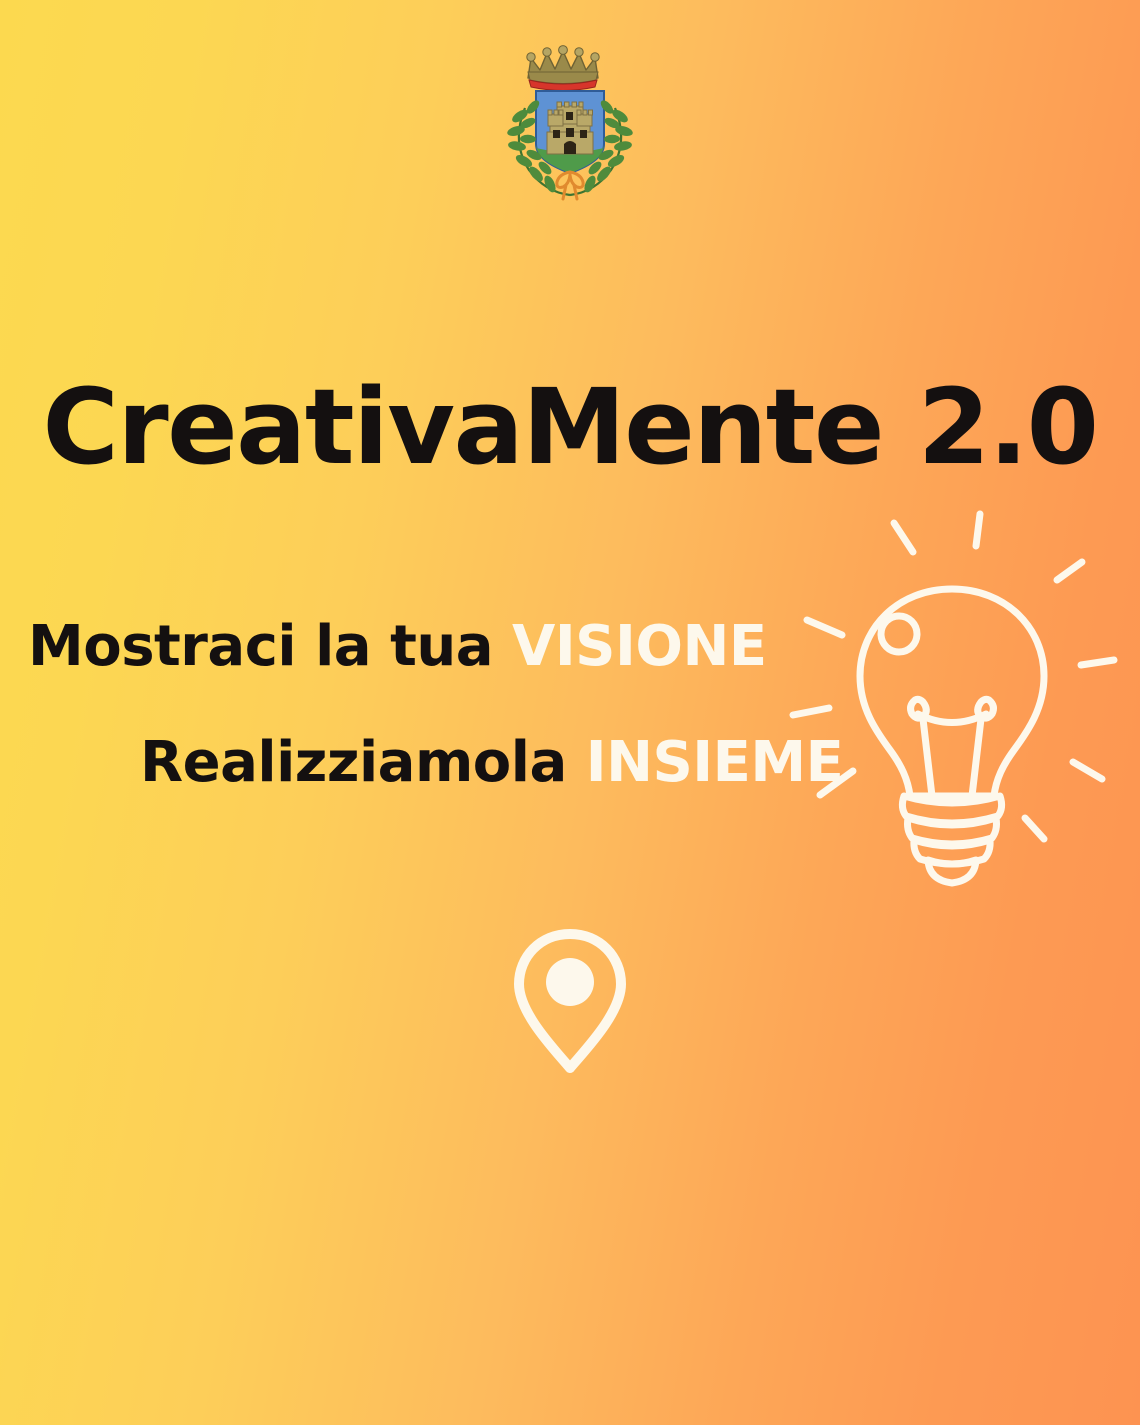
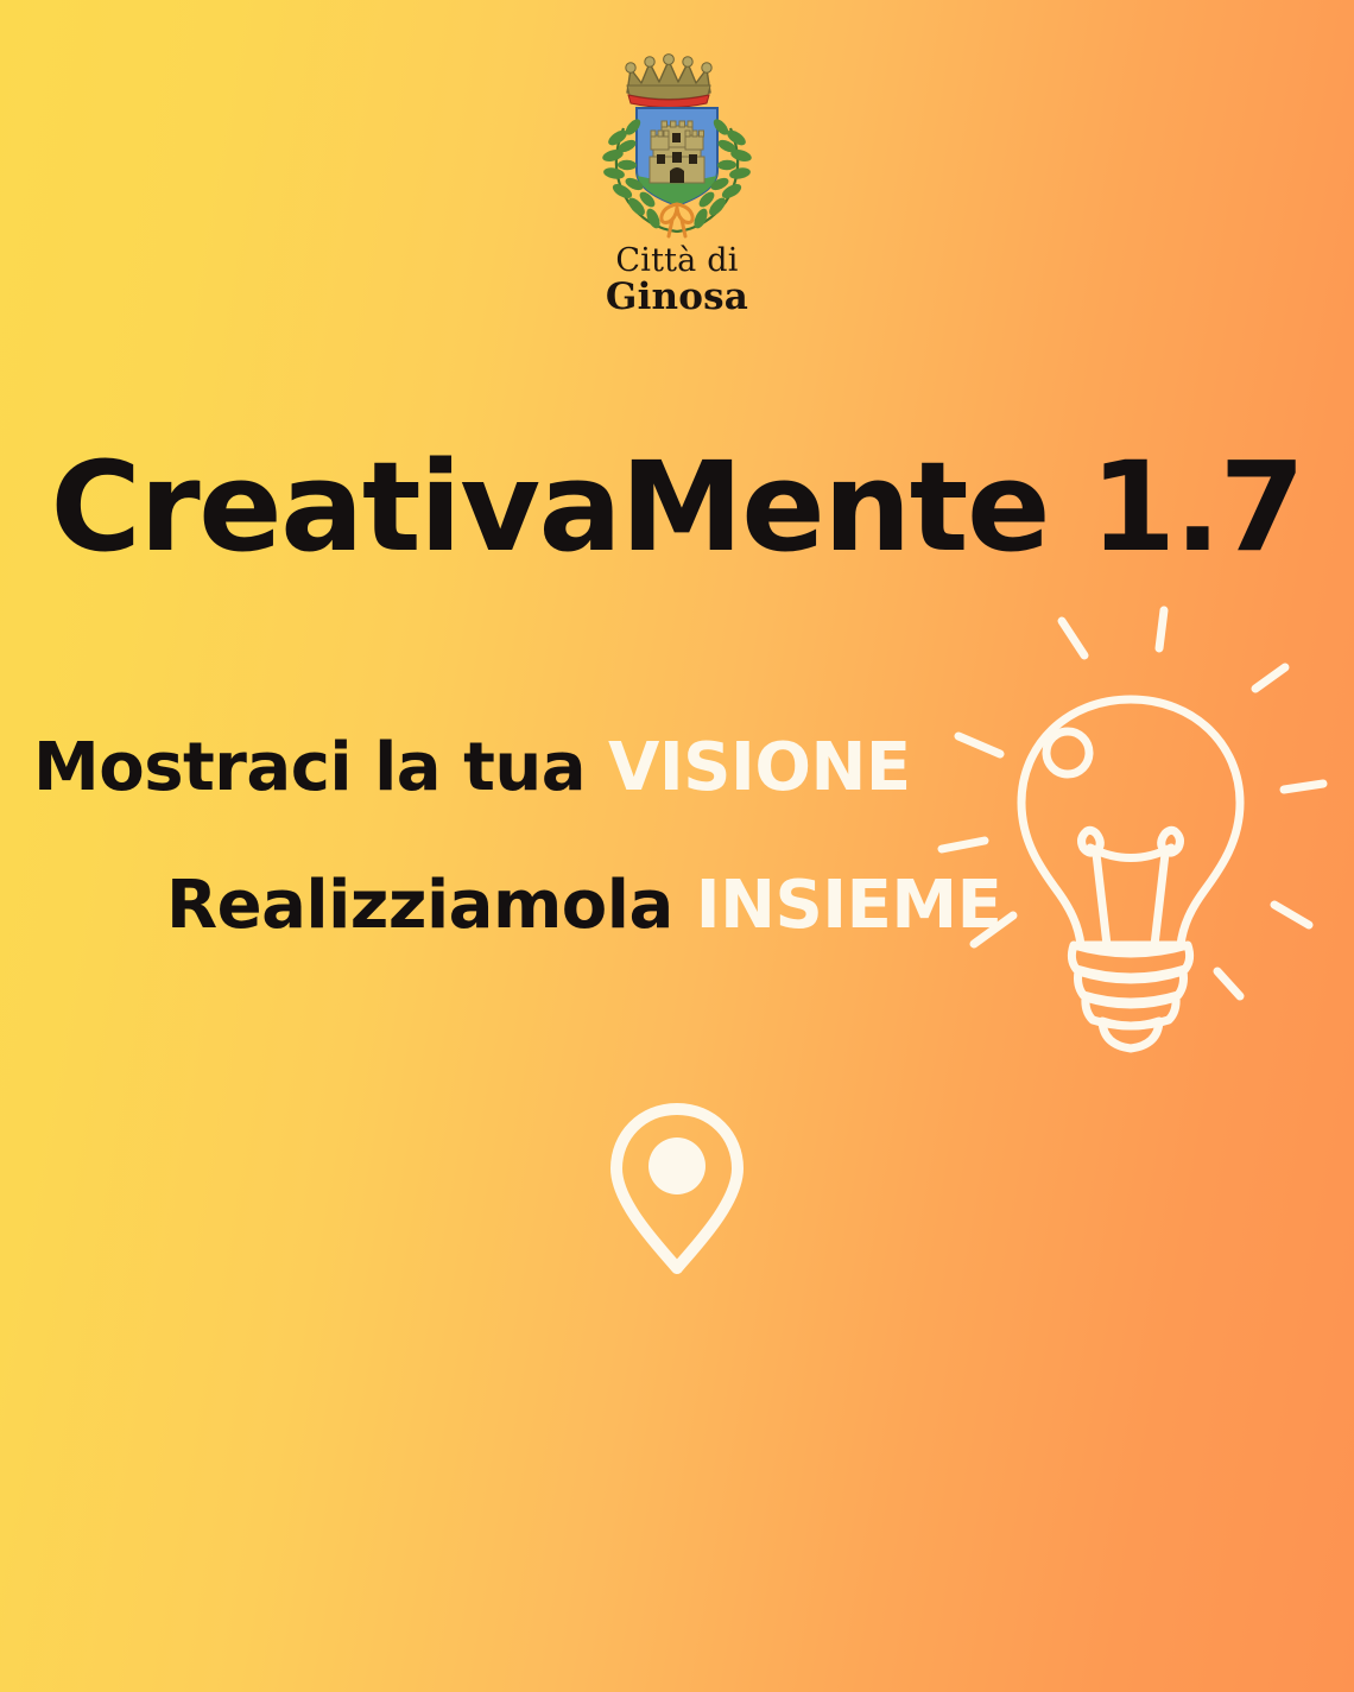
+ Città di
+ Ginosa
- CreativaMente 2.0
+ CreativaMente 1.7
  Mostraci la tua VISIONE
  Realizziamola INSIEME
